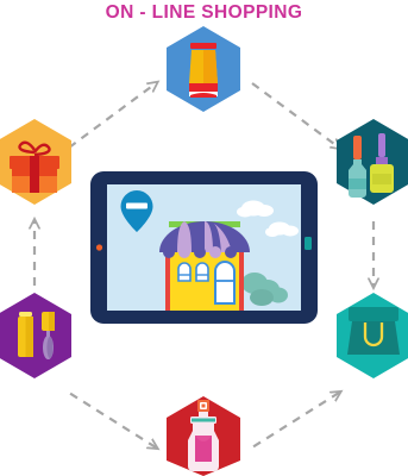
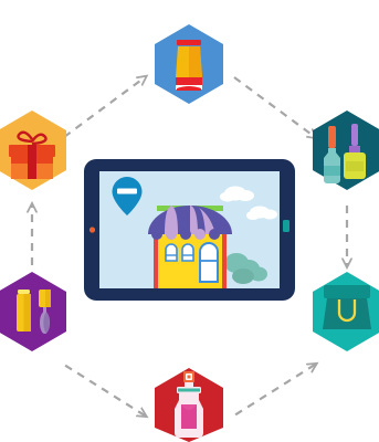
- ON - LINE SHOPPING
